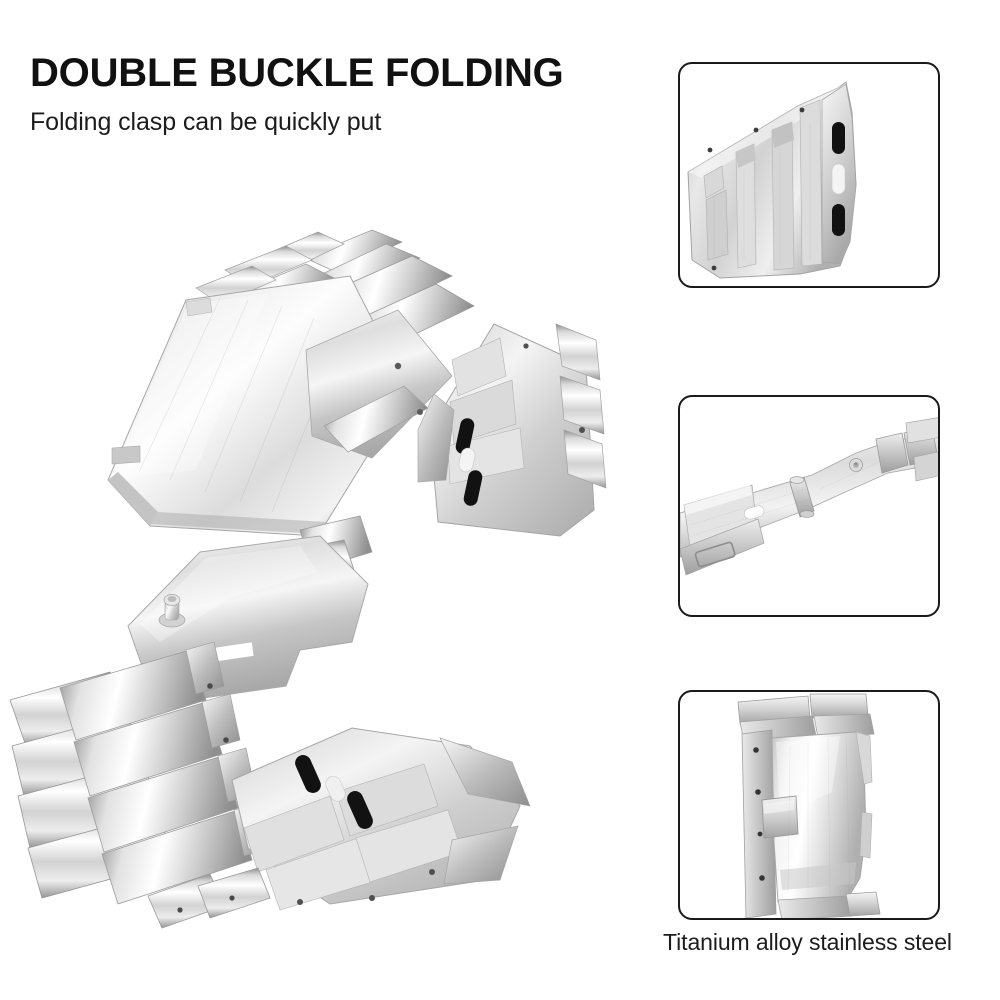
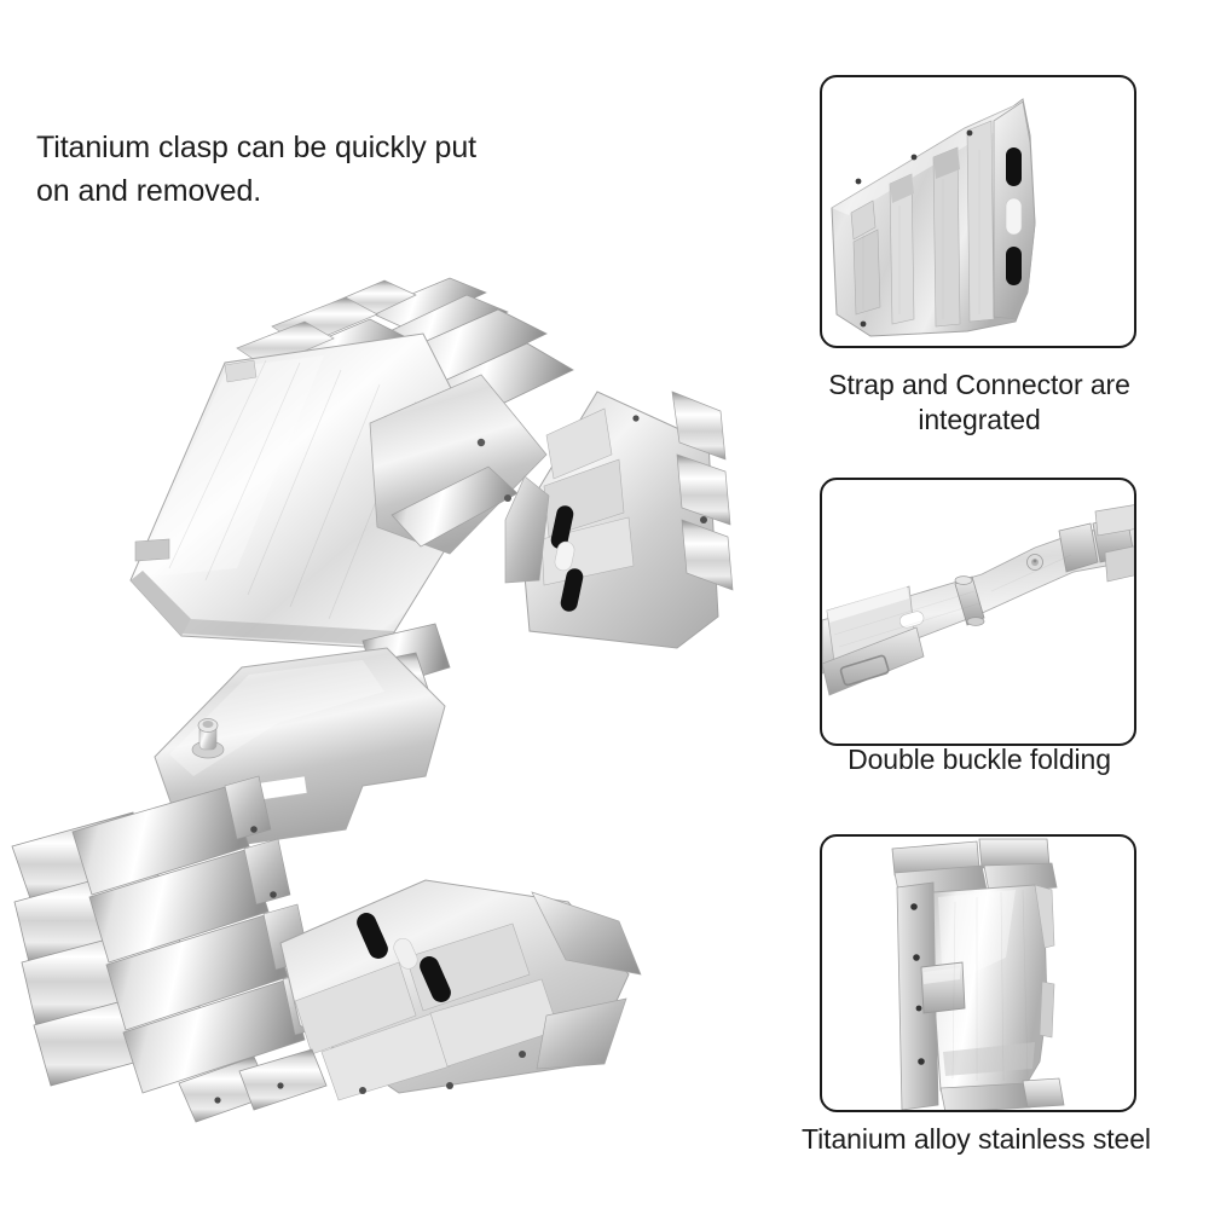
- DOUBLE BUCKLE FOLDING
- Folding clasp can be quickly put
+ Titanium clasp can be quickly put
+ on and removed.
+ Strap and Connector are
+ integrated
+ Double buckle folding
  Titanium alloy stainless steel
